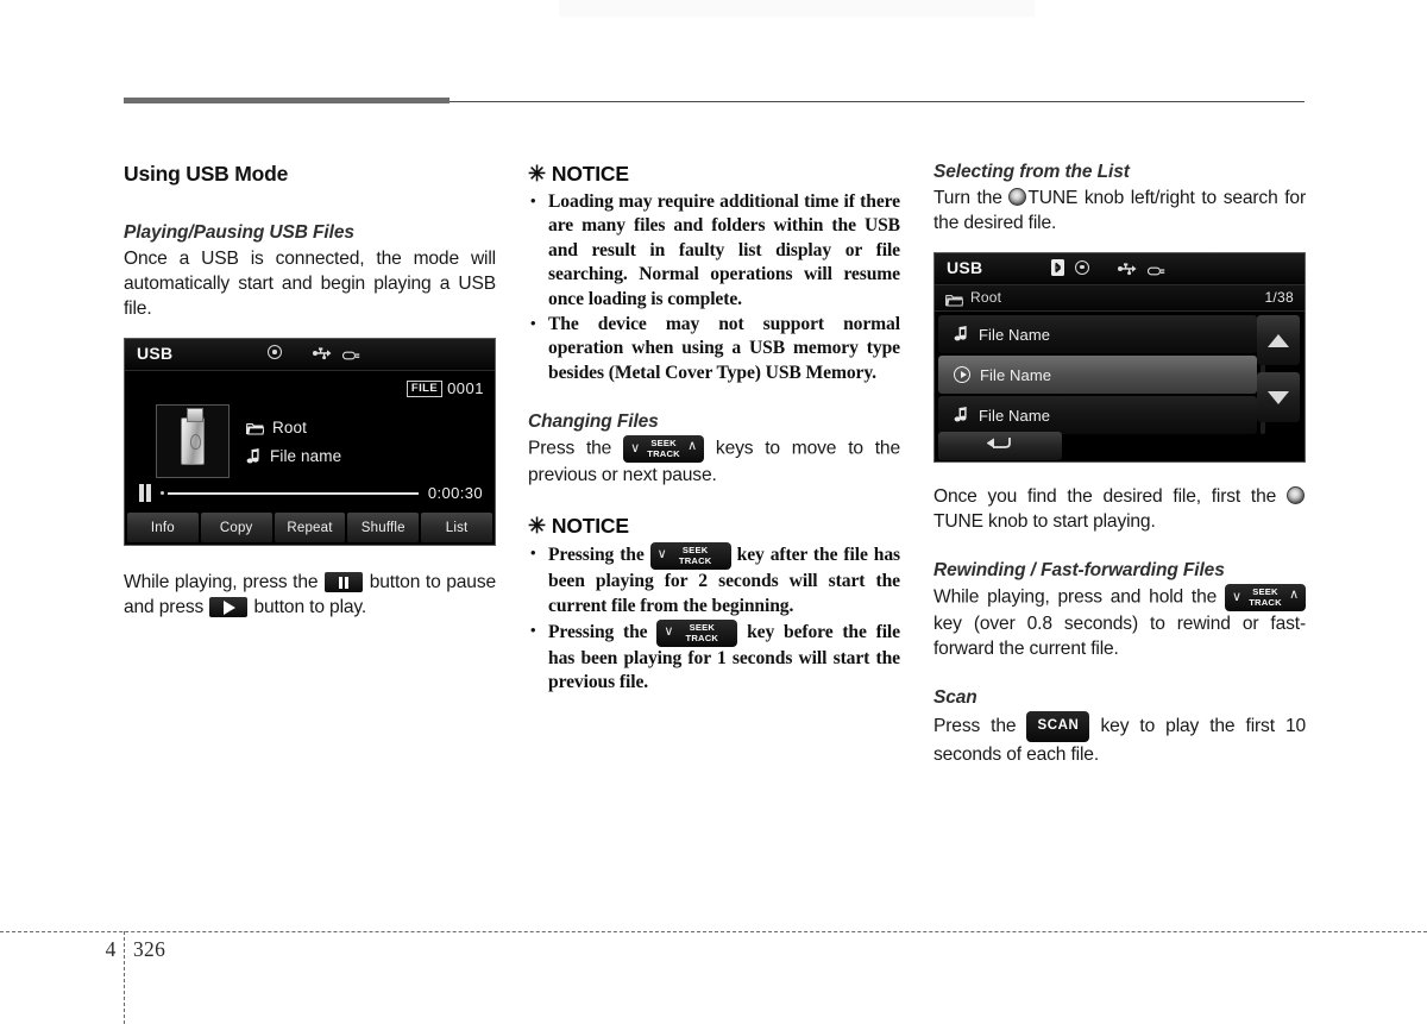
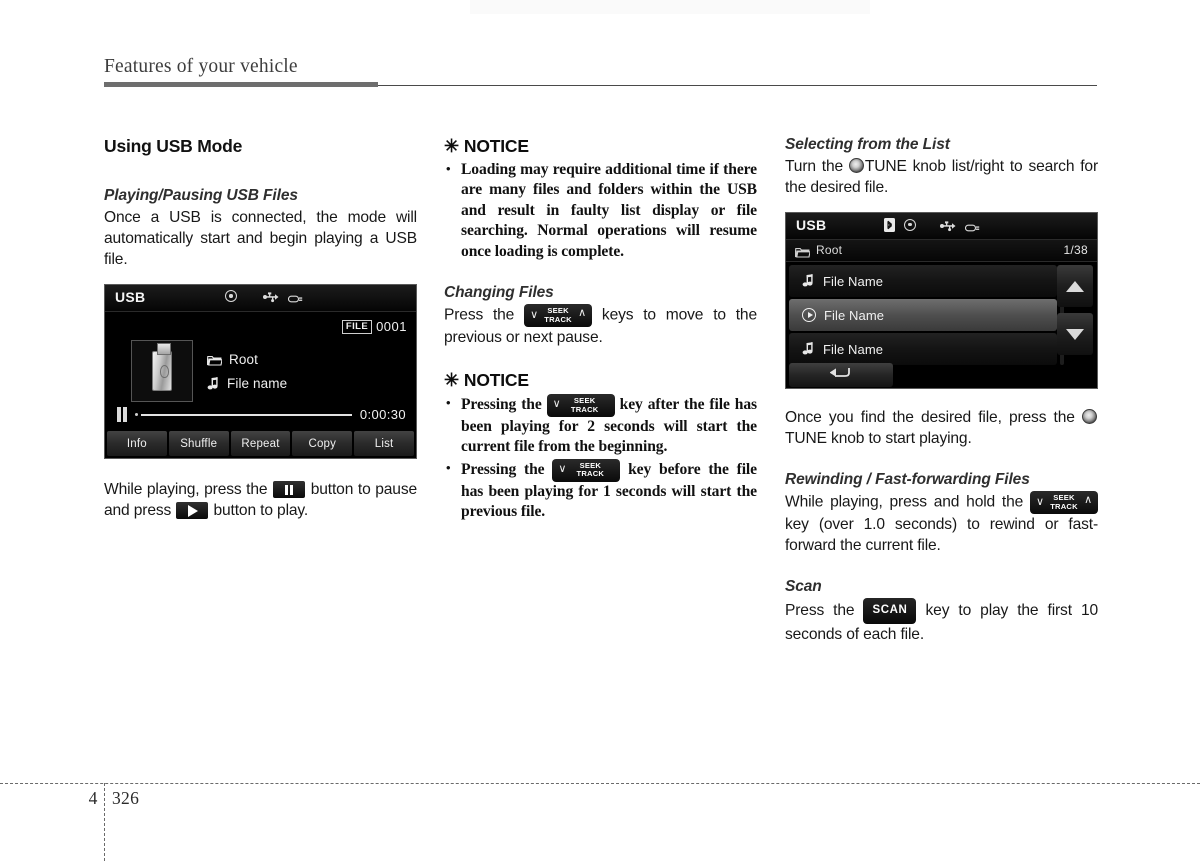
+ Features of your vehicle
  Using USB Mode
  Playing/Pausing USB Files
  Once a USB is connected, the mode will automatically start and begin playing a USB file.
  USB
  FILE
  0001
  Root
  File name
  0:00:30
  Info
- Copy
+ Shuffle
  Repeat
- Shuffle
+ Copy
  List
  While playing, press the button to pause and press button to play.
  ✳
  NOTICE
  Loading may require additional time if there are many files and folders within the USB and result in faulty list display or file searching. Normal operations will resume once loading is complete.
- The device may not support normal operation when using a USB memory type besides (Metal Cover Type) USB Memory.
  Changing Files
  Press the
  ∨
  SEEK
  TRACK
  ∧
  keys to move to the previous or next pause.
  ✳
  NOTICE
  Pressing the
  ∨
  SEEK
  TRACK
  key after the file has been playing for 2 seconds will start the current file from the beginning.
  Pressing the
  ∨
  SEEK
  TRACK
  key before the file has been playing for 1 seconds will start the previous file.
  Selecting from the List
- Turn the TUNE knob left/right to search for the desired file.
+ Turn the TUNE knob list/right to search for the desired file.
  USB
  Root
  1/38
  File Name
  File Name
  File Name
- Once you find the desired file, first the TUNE knob to start playing.
+ Once you find the desired file, press the TUNE knob to start playing.
  Rewinding / Fast-forwarding Files
  While playing, press and hold the
  ∨
  SEEK
  TRACK
  ∧
- key (over 0.8 seconds) to rewind or fast-forward the current file.
+ key (over 1.0 seconds) to rewind or fast-forward the current file.
  Scan
  Press the SCAN key to play the first 10 seconds of each file.
  4
  326
